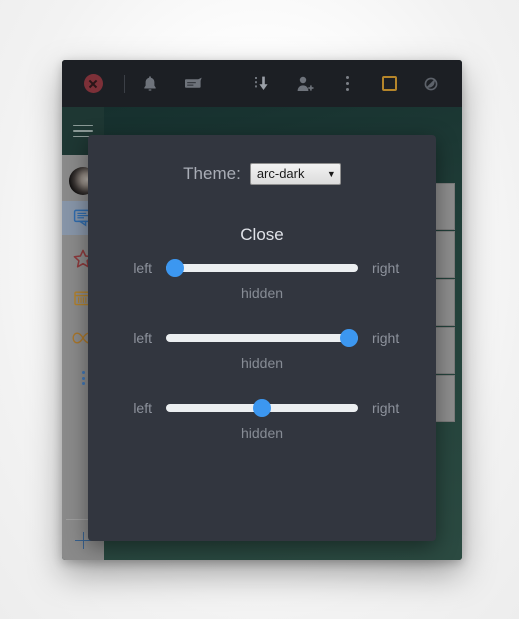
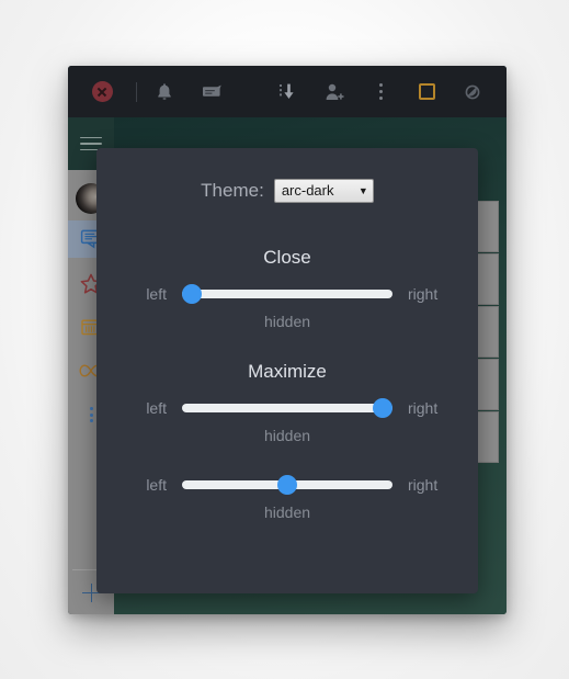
  Theme:
  arc-dark
  ▼
  Close
  left
  right
  hidden
+ Maximize
  left
  right
  hidden
  left
  right
  hidden
